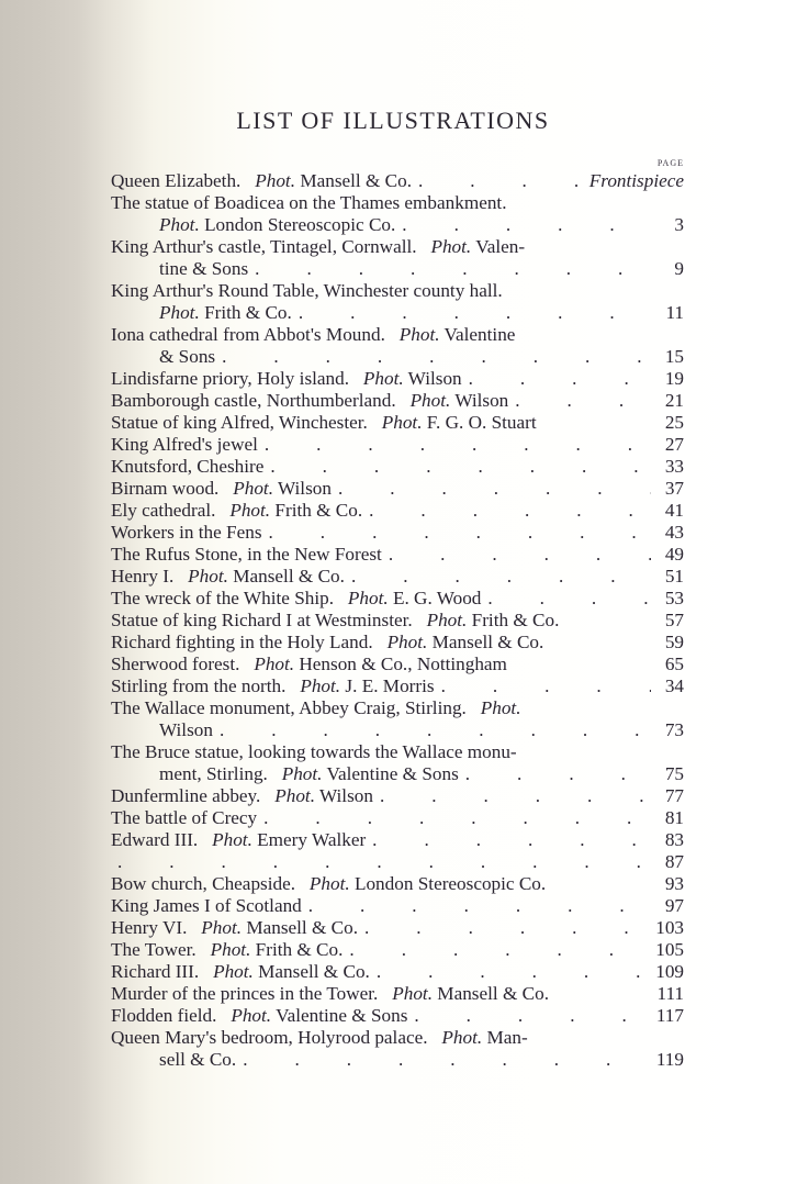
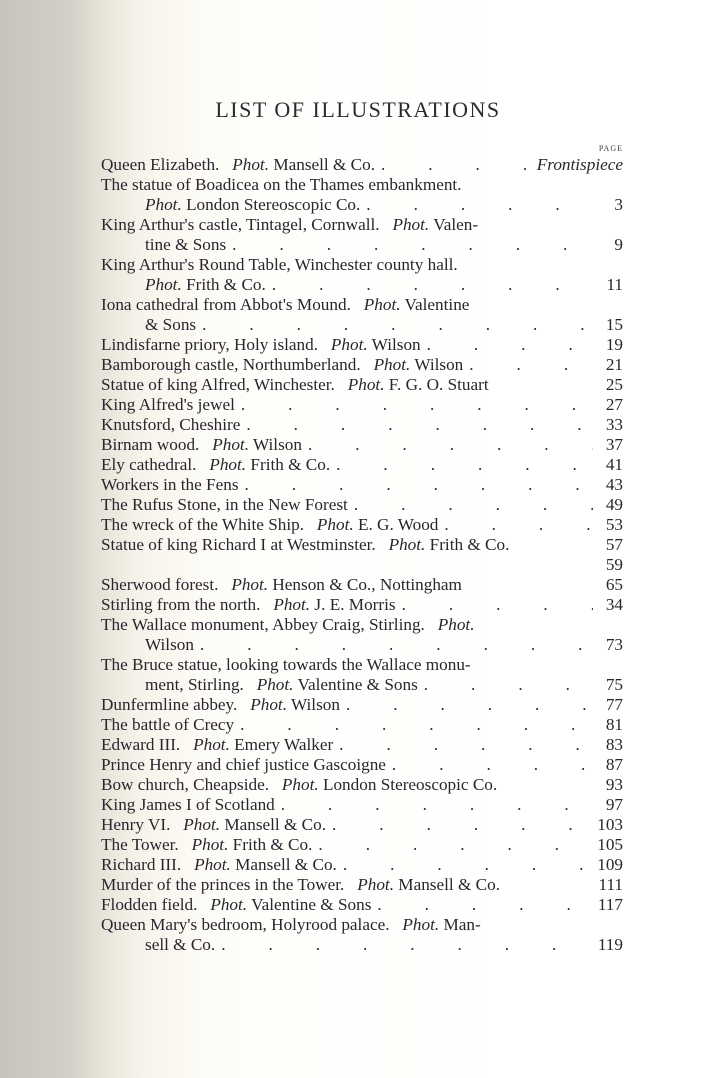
  LIST OF ILLUSTRATIONS
  PAGE
  Queen Elizabeth. Phot. Mansell & Co.
  Frontispiece
  The statue of Boadicea on the Thames embankment.
  Phot. London Stereoscopic Co.
  3
  King Arthur's castle, Tintagel, Cornwall. Phot. Valen-
  tine & Sons
  9
  King Arthur's Round Table, Winchester county hall.
  Phot. Frith & Co.
  11
  Iona cathedral from Abbot's Mound. Phot. Valentine
  & Sons
  15
  Lindisfarne priory, Holy island. Phot. Wilson
  19
  Bamborough castle, Northumberland. Phot. Wilson
  21
  Statue of king Alfred, Winchester. Phot. F. G. O. Stuart
  25
  King Alfred's jewel
  27
  Knutsford, Cheshire
  33
  Birnam wood. Phot. Wilson
  37
  Ely cathedral. Phot. Frith & Co.
  41
  Workers in the Fens
  43
  The Rufus Stone, in the New Forest
  49
- Henry I. Phot. Mansell & Co.
- 51
  The wreck of the White Ship. Phot. E. G. Wood
  53
  Statue of king Richard I at Westminster. Phot. Frith & Co.
  57
- Richard fighting in the Holy Land. Phot. Mansell & Co.
  59
  Sherwood forest. Phot. Henson & Co., Nottingham
  65
  Stirling from the north. Phot. J. E. Morris
  34
  The Wallace monument, Abbey Craig, Stirling. Phot.
  Wilson
  73
  The Bruce statue, looking towards the Wallace monu-
  ment, Stirling. Phot. Valentine & Sons
  75
  Dunfermline abbey. Phot. Wilson
  77
  The battle of Crecy
  81
  Edward III. Phot. Emery Walker
  83
+ Prince Henry and chief justice Gascoigne
  87
  Bow church, Cheapside. Phot. London Stereoscopic Co.
  93
  King James I of Scotland
  97
  Henry VI. Phot. Mansell & Co.
  103
  The Tower. Phot. Frith & Co.
  105
  Richard III. Phot. Mansell & Co.
  109
  Murder of the princes in the Tower. Phot. Mansell & Co.
  111
  Flodden field. Phot. Valentine & Sons
  117
  Queen Mary's bedroom, Holyrood palace. Phot. Man-
  sell & Co.
  119
